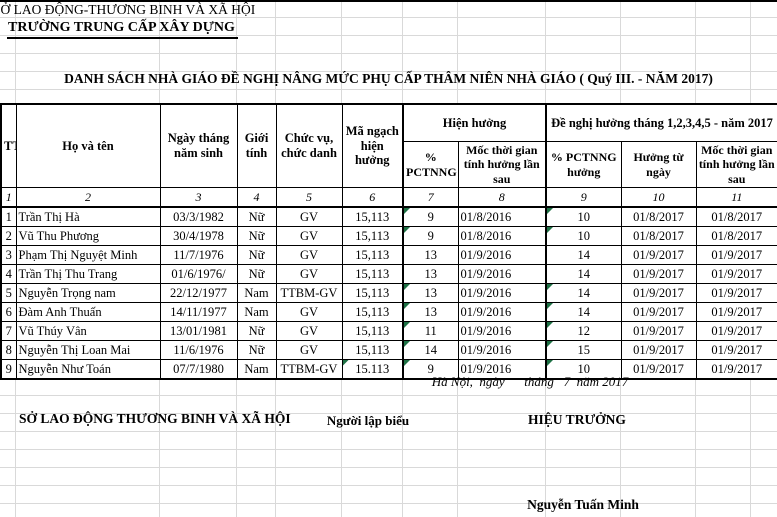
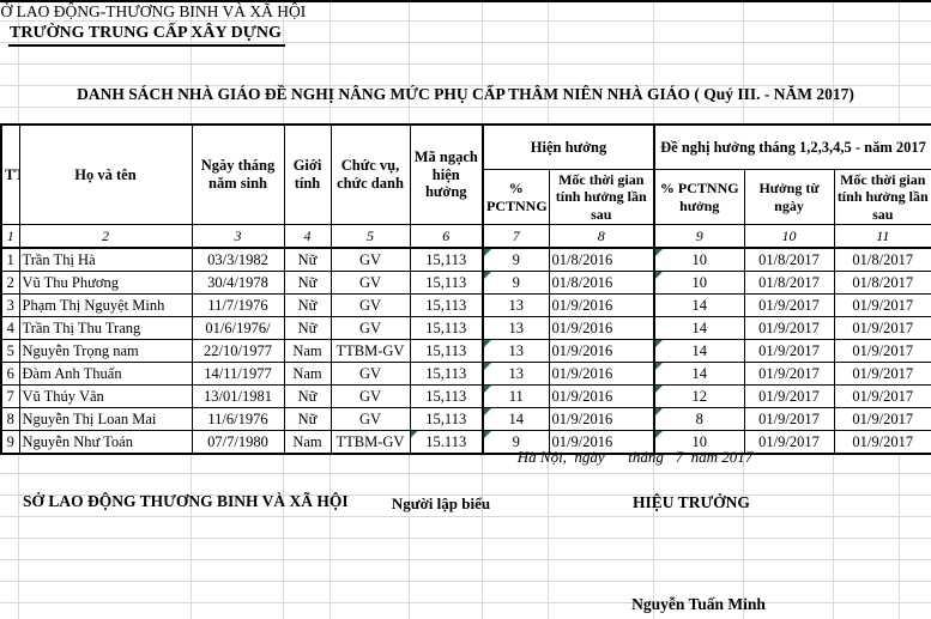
  Ở LAO ĐỘNG-THƯƠNG BINH VÀ XÃ HỘI
  TRƯỜNG TRUNG CẤP XÂY DỰNG
  DANH SÁCH NHÀ GIÁO ĐỀ NGHỊ NÂNG MỨC PHỤ CẤP THÂM NIÊN NHÀ GIÁO ( Quý III. - NĂM 2017)
  T	Họ và tên	Ngày tháng năm sinh	Giới tính	Chức vụ, chức danh	Mã ngạch hiện hưởng	Hiện hưởng	Đề nghị hưởng tháng 1,2,3,4,5 - năm 2017
  % PCTNNG	Mốc thời gian tính hưởng lần sau	% PCTNNG hưởng	Hưởng từ ngày	Mốc thời gian tính hưởng lần sau
  1	2	3	4	5	6	7	8	9	10	11
  1	Trần Thị Hà	03/3/1982	Nữ	GV	15,113	9	01/8/2016	10	01/8/2017	01/8/2017
  2	Vũ Thu Phương	30/4/1978	Nữ	GV	15,113	9	01/8/2016	10	01/8/2017	01/8/2017
  3	Phạm Thị Nguyệt Minh	11/7/1976	Nữ	GV	15,113	13	01/9/2016	14	01/9/2017	01/9/2017
  4	Trần Thị Thu Trang	01/6/1976/	Nữ	GV	15,113	13	01/9/2016	14	01/9/2017	01/9/2017
- 5	Nguyễn Trọng nam	22/12/1977	Nam	TTBM-GV	15,113	13	01/9/2016	14	01/9/2017	01/9/2017
+ 5	Nguyễn Trọng nam	22/10/1977	Nam	TTBM-GV	15,113	13	01/9/2016	14	01/9/2017	01/9/2017
  6	Đàm Anh Thuấn	14/11/1977	Nam	GV	15,113	13	01/9/2016	14	01/9/2017	01/9/2017
  7	Vũ Thúy Vân	13/01/1981	Nữ	GV	15,113	11	01/9/2016	12	01/9/2017	01/9/2017
- 8	Nguyễn Thị Loan Mai	11/6/1976	Nữ	GV	15,113	14	01/9/2016	15	01/9/2017	01/9/2017
+ 8	Nguyễn Thị Loan Mai	11/6/1976	Nữ	GV	15,113	14	01/9/2016	8	01/9/2017	01/9/2017
  9	Nguyễn Như Toán	07/7/1980	Nam	TTBM-GV	15.113	9	01/9/2016	10	01/9/2017	01/9/2017
  Hà Nội, ngày tháng 7 năm 2017
  SỞ LAO ĐỘNG THƯƠNG BINH VÀ XÃ HỘI
  Người lập biểu
  HIỆU TRƯỞNG
  Nguyễn Tuấn Minh
